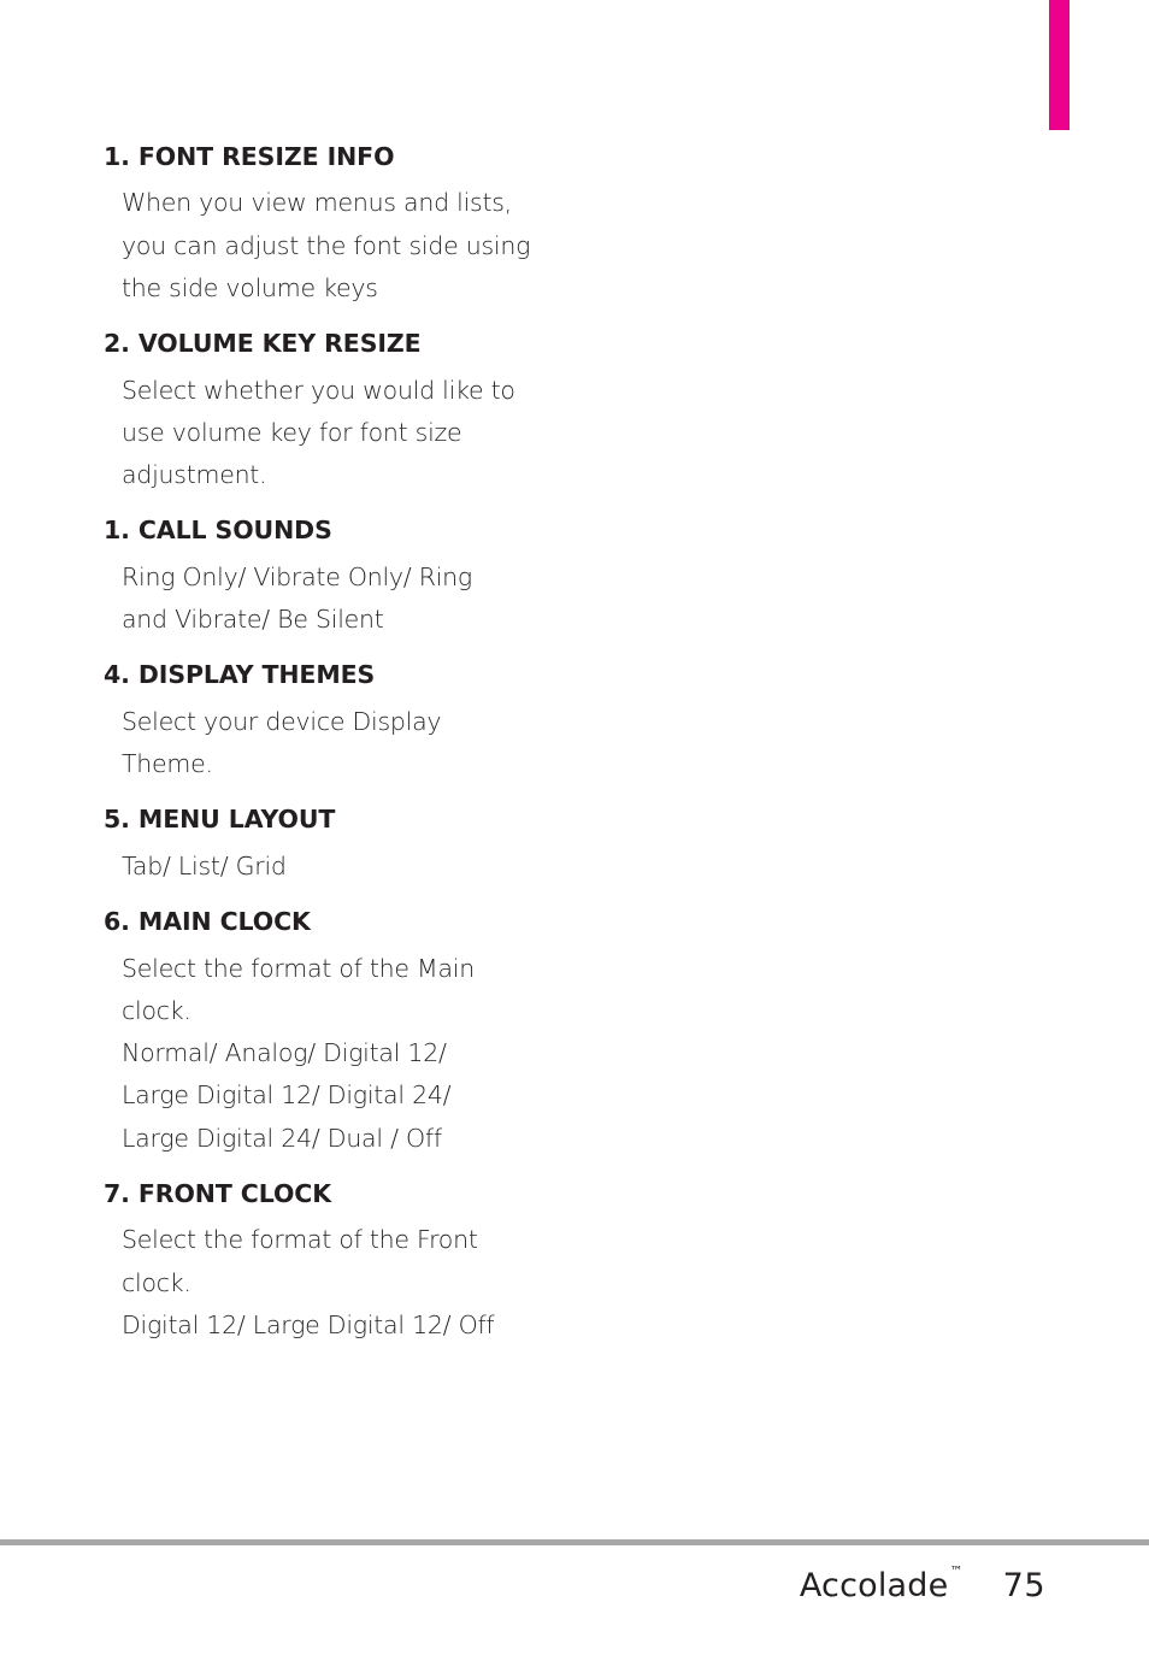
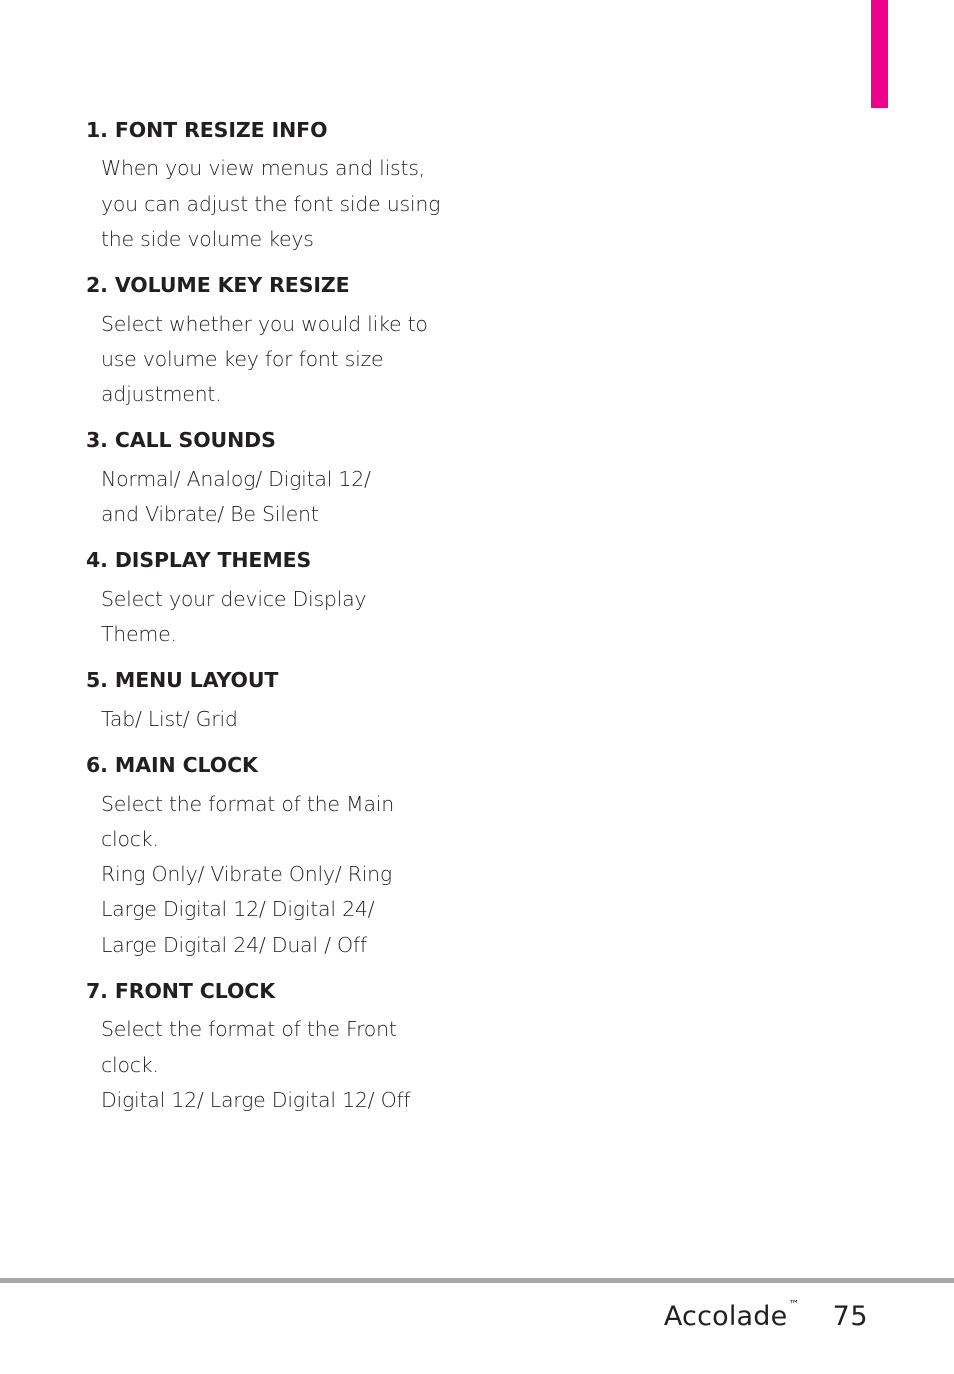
  1. FONT RESIZE INFO
  When you view menus and lists,
  you can adjust the font side using
  the side volume keys
  2. VOLUME KEY RESIZE
  Select whether you would like to
  use volume key for font size
  adjustment.
- 1. CALL SOUNDS
+ 3. CALL SOUNDS
- Ring Only/ Vibrate Only/ Ring
+ Normal/ Analog/ Digital 12/
  and Vibrate/ Be Silent
  4. DISPLAY THEMES
  Select your device Display
  Theme.
  5. MENU LAYOUT
  Tab/ List/ Grid
  6. MAIN CLOCK
  Select the format of the Main
  clock.
- Normal/ Analog/ Digital 12/
+ Ring Only/ Vibrate Only/ Ring
  Large Digital 12/ Digital 24/
  Large Digital 24/ Dual / Off
  7. FRONT CLOCK
  Select the format of the Front
  clock.
  Digital 12/ Large Digital 12/ Off
  Accolade™
  75
